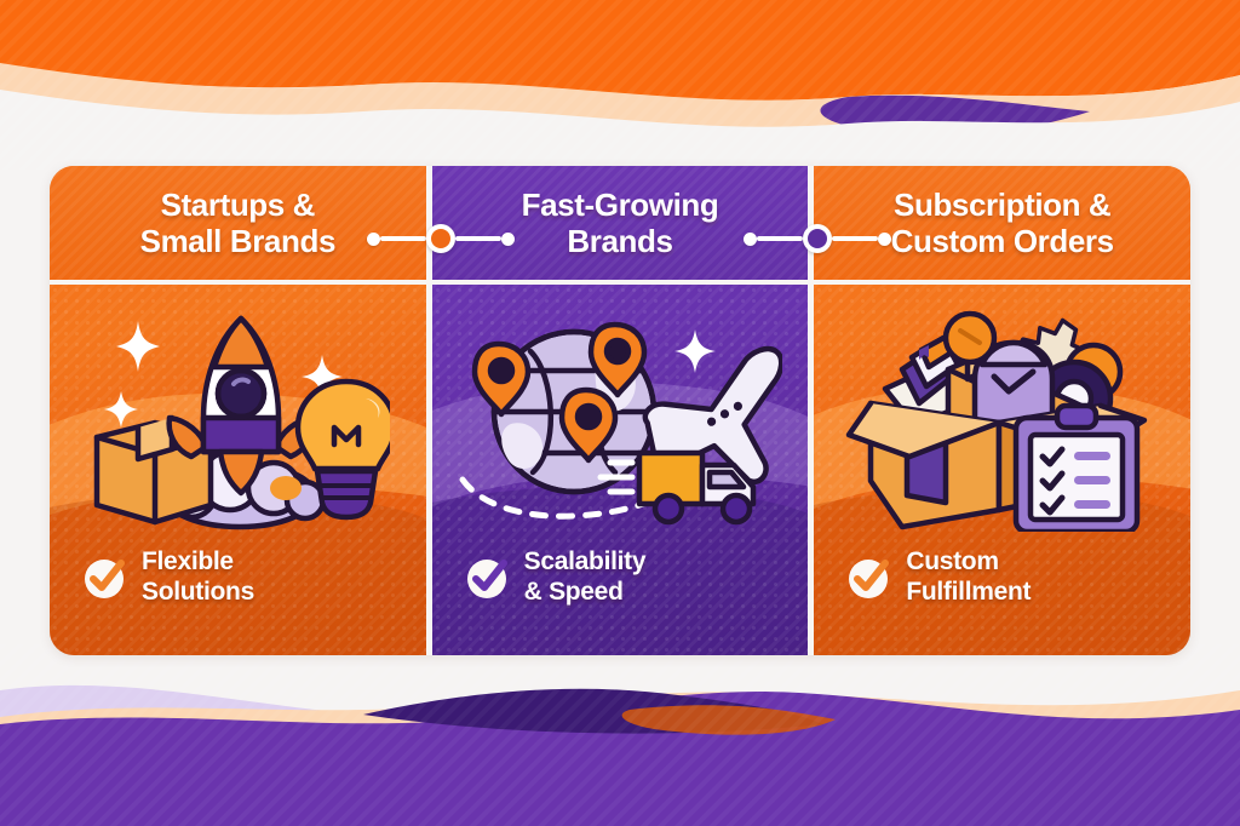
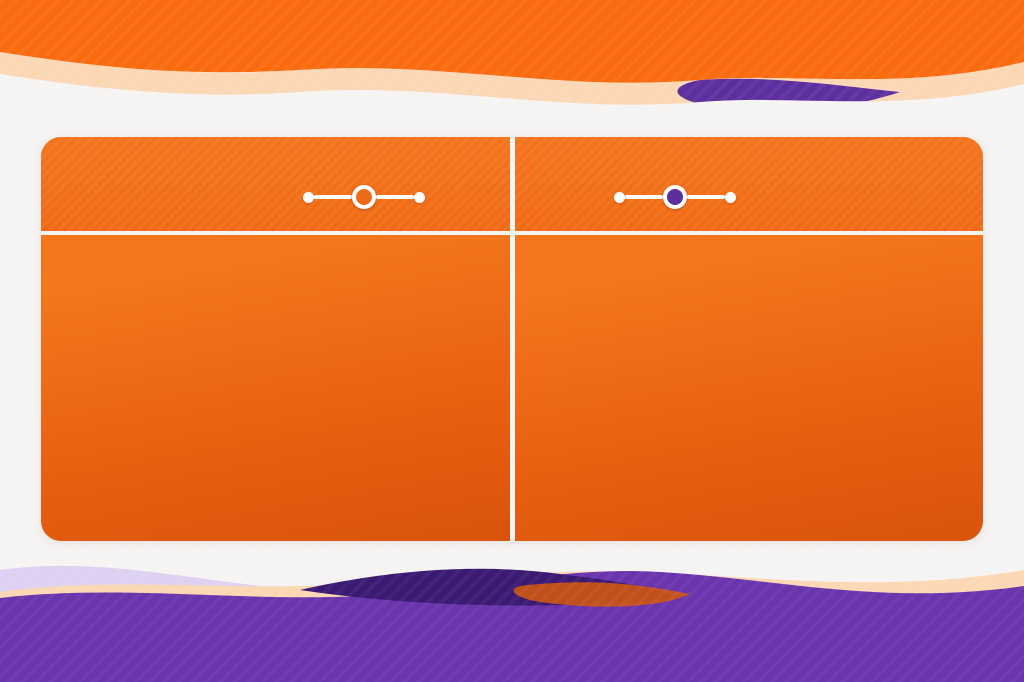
- Startups &
- Small Brands
- Flexible
- Solutions
- Fast-Growing
- Brands
- Scalability
- & Speed
- Subscription &
- Custom Orders
- Custom
- Fulfillment
